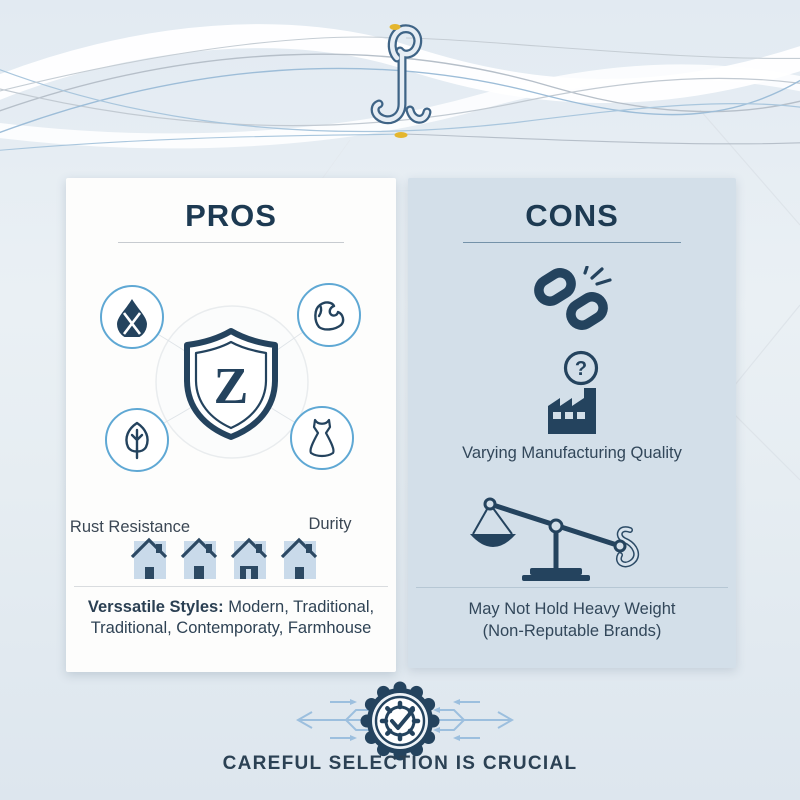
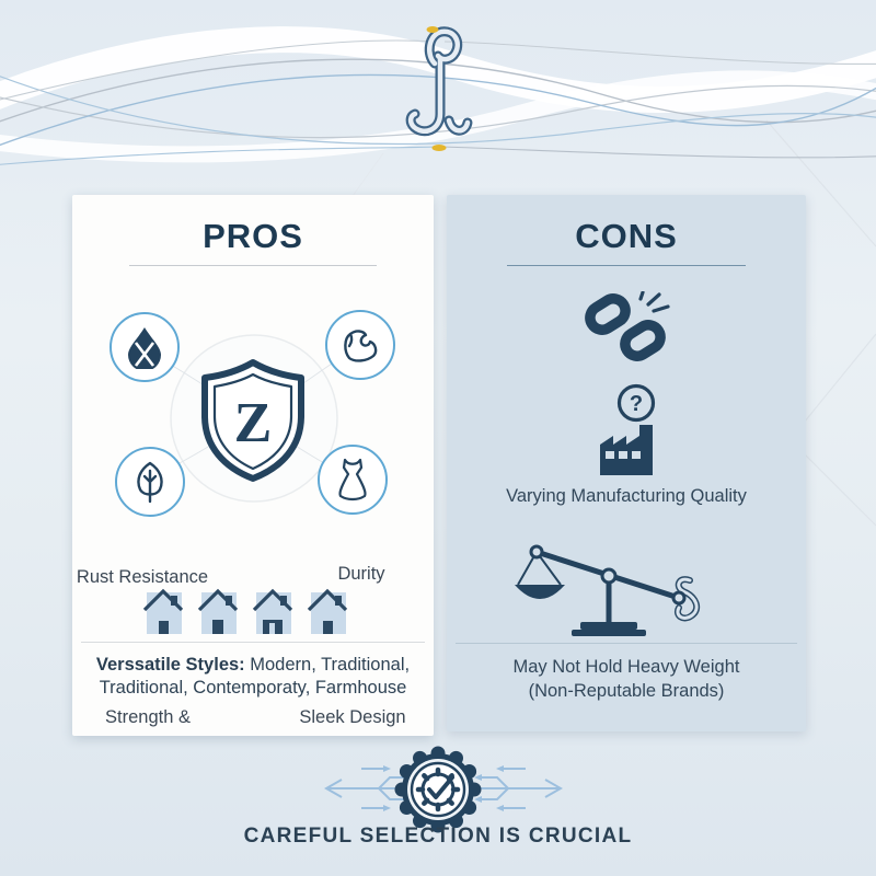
  PROS
  Rust Resistance
  Durity
+ Strength &
+ Sleek Design
  Z
  Verssatile Styles: Modern, Traditional,
  Traditional, Contemporaty, Farmhouse
  CONS
  ?
  Varying Manufacturing Quality
  May Not Hold Heavy Weight
  (Non-Reputable Brands)
  CAREFUL SELECTION IS CRUCIAL
